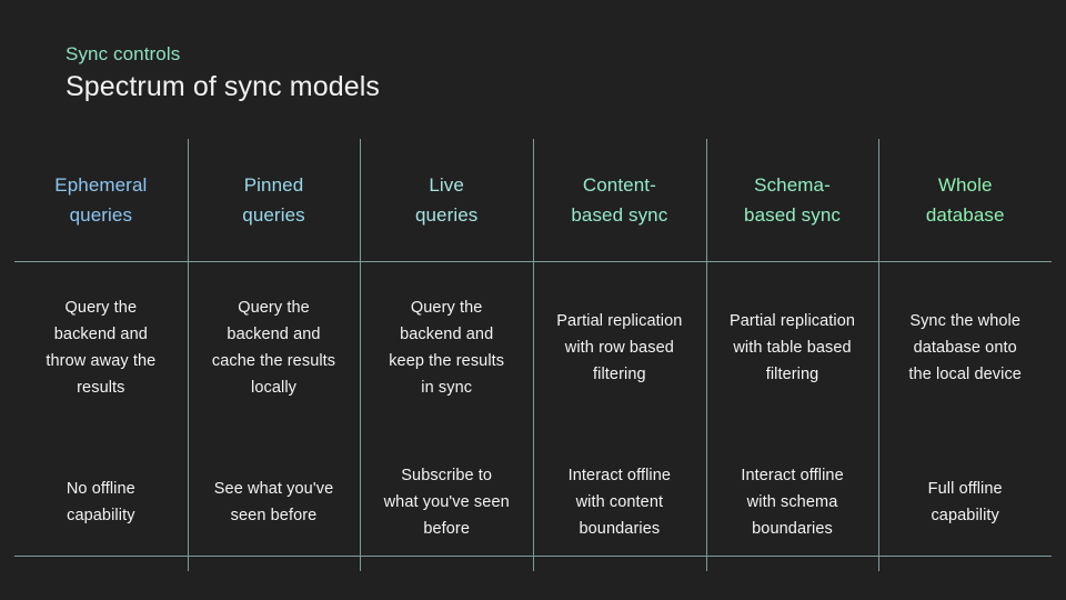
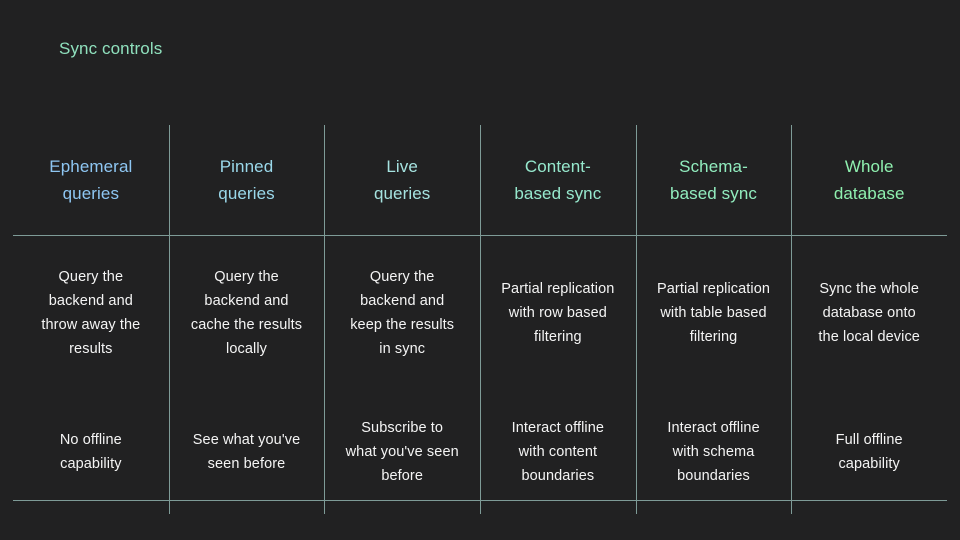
  Sync controls
- Spectrum of sync models
  Ephemeral
  queries
  Pinned
  queries
  Live
  queries
  Content-
  based sync
  Schema-
  based sync
  Whole
  database
  Query the
  backend and
  throw away the
  results
  Query the
  backend and
  cache the results
  locally
  Query the
  backend and
  keep the results
  in sync
  Partial replication
  with row based
  filtering
  Partial replication
  with table based
  filtering
  Sync the whole
  database onto
  the local device
  No offline
  capability
  See what you've
  seen before
  Subscribe to
  what you've seen
  before
  Interact offline
  with content
  boundaries
  Interact offline
  with schema
  boundaries
  Full offline
  capability
